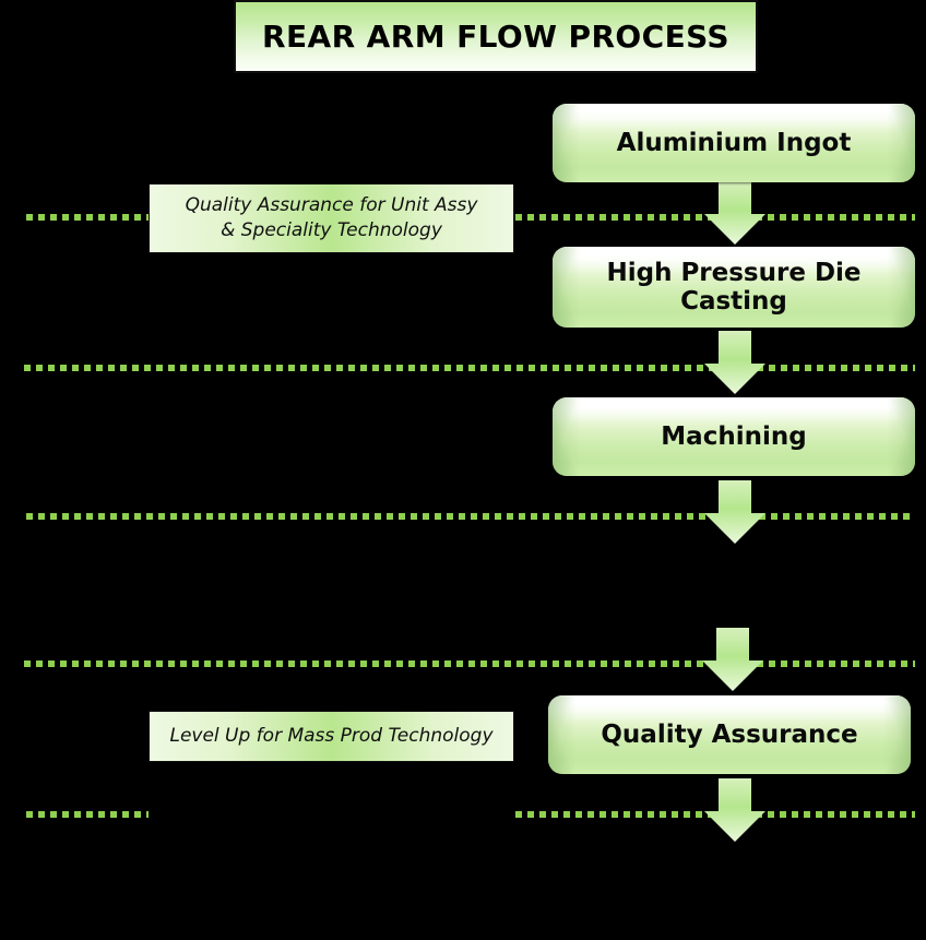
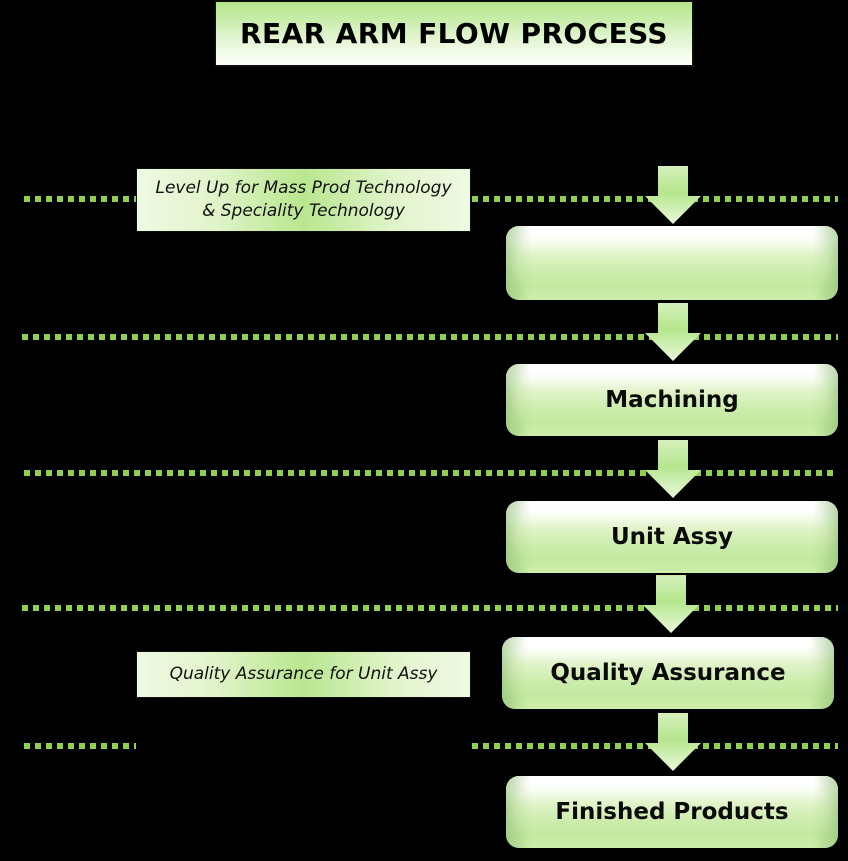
  REAR ARM FLOW PROCESS
- Aluminium Ingot
- High Pressure Die Casting
  Machining
+ Unit Assy
  Quality Assurance
+ Finished Products
- Quality Assurance for Unit Assy
+ Level Up for Mass Prod Technology
  & Speciality Technology
- Level Up for Mass Prod Technology
+ Quality Assurance for Unit Assy
